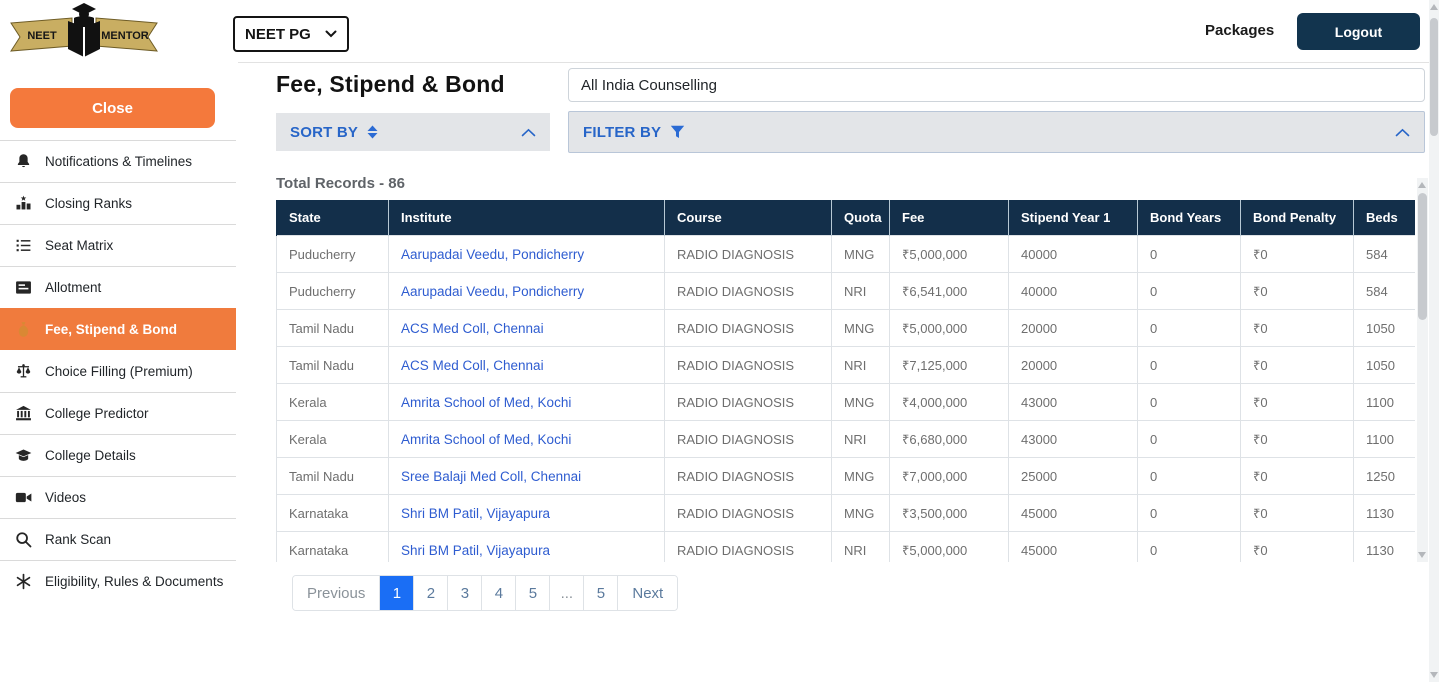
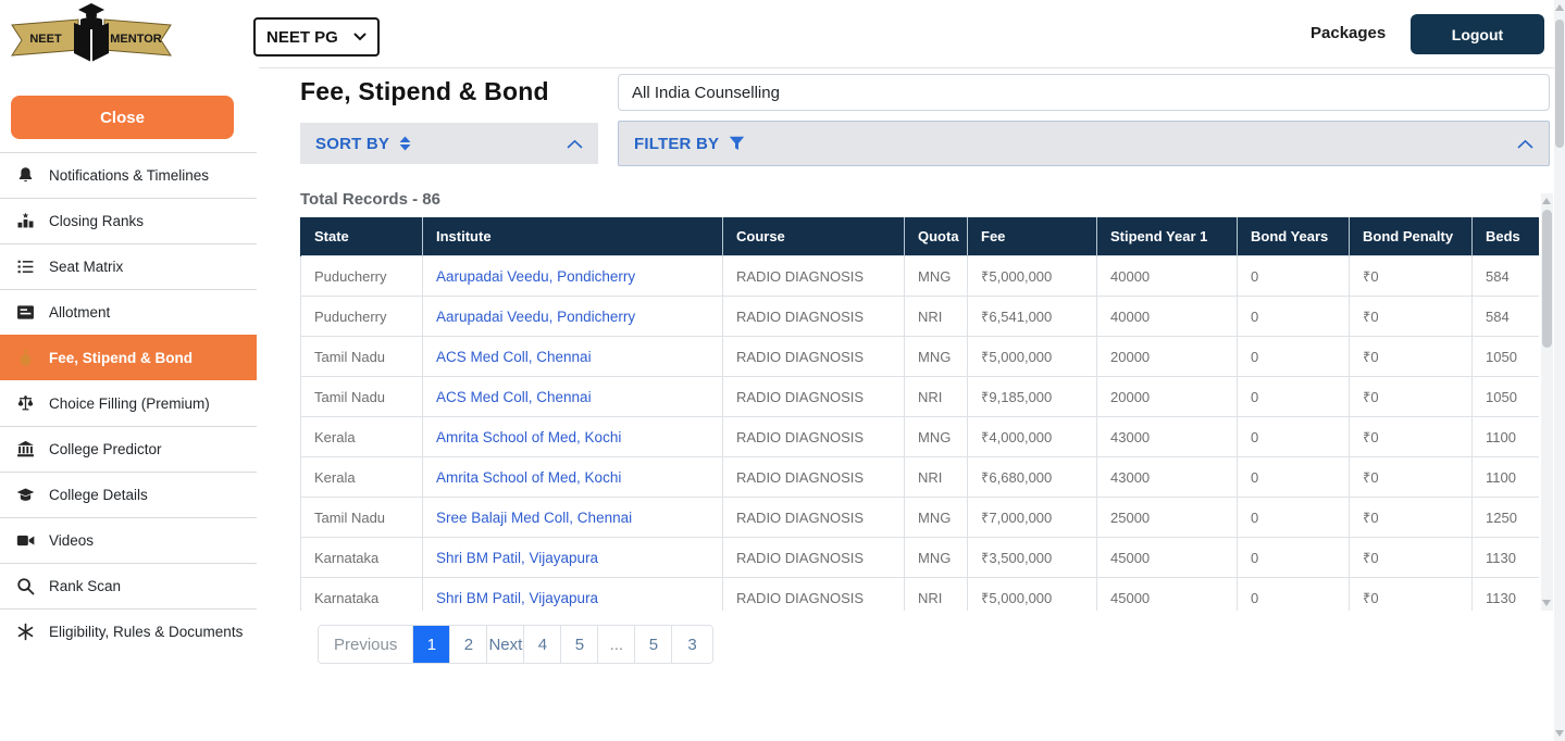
  NEET
  MENTOR
  NEET PG
  Packages
  Logout
  Close
  Notifications & Timelines
  Closing Ranks
  Seat Matrix
  Allotment
  Fee, Stipend & Bond
  Choice Filling (Premium)
  College Predictor
  College Details
  Videos
  Rank Scan
  Eligibility, Rules & Documents
  Fee, Stipend & Bond
  All India Counselling
  SORT BY
  FILTER BY
  Total Records - 86
  State	Institute	Course	Quota	Fee	Stipend Year 1	Bond Years	Bond Penalty	Beds
  Puducherry	Aarupadai Veedu, Pondicherry	RADIO DIAGNOSIS	MNG	₹5,000,000	40000	0	₹0	584
  Puducherry	Aarupadai Veedu, Pondicherry	RADIO DIAGNOSIS	NRI	₹6,541,000	40000	0	₹0	584
  Tamil Nadu	ACS Med Coll, Chennai	RADIO DIAGNOSIS	MNG	₹5,000,000	20000	0	₹0	1050
- Tamil Nadu	ACS Med Coll, Chennai	RADIO DIAGNOSIS	NRI	₹7,125,000	20000	0	₹0	1050
+ Tamil Nadu	ACS Med Coll, Chennai	RADIO DIAGNOSIS	NRI	₹9,185,000	20000	0	₹0	1050
  Kerala	Amrita School of Med, Kochi	RADIO DIAGNOSIS	MNG	₹4,000,000	43000	0	₹0	1100
  Kerala	Amrita School of Med, Kochi	RADIO DIAGNOSIS	NRI	₹6,680,000	43000	0	₹0	1100
  Tamil Nadu	Sree Balaji Med Coll, Chennai	RADIO DIAGNOSIS	MNG	₹7,000,000	25000	0	₹0	1250
  Karnataka	Shri BM Patil, Vijayapura	RADIO DIAGNOSIS	MNG	₹3,500,000	45000	0	₹0	1130
  Karnataka	Shri BM Patil, Vijayapura	RADIO DIAGNOSIS	NRI	₹5,000,000	45000	0	₹0	1130
  Previous
  1
  2
- 3
+ Next
  4
  5
  ...
  5
- Next
+ 3
